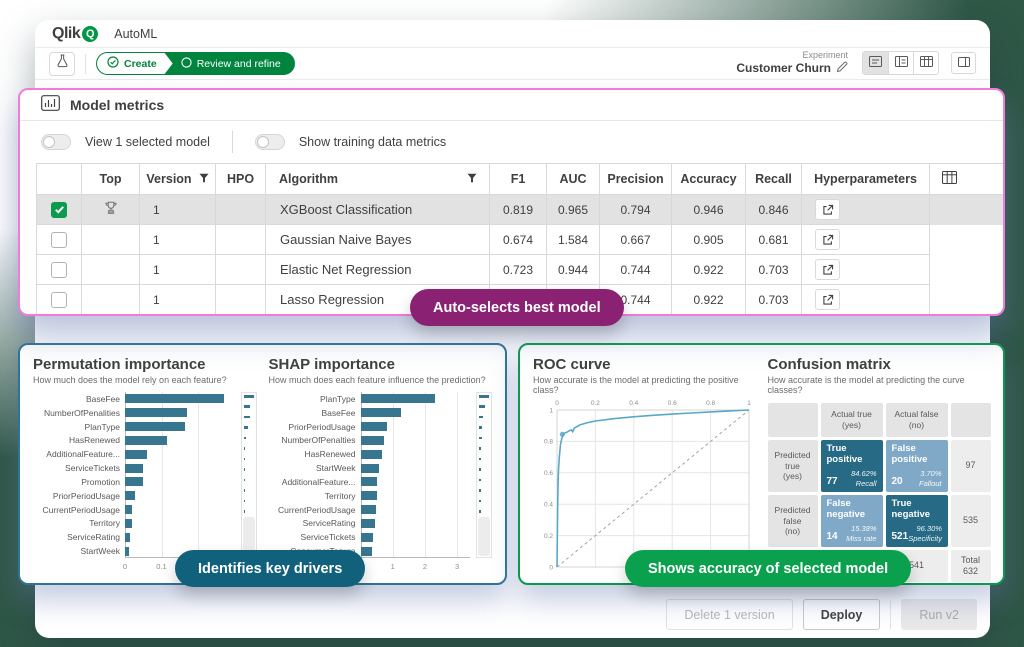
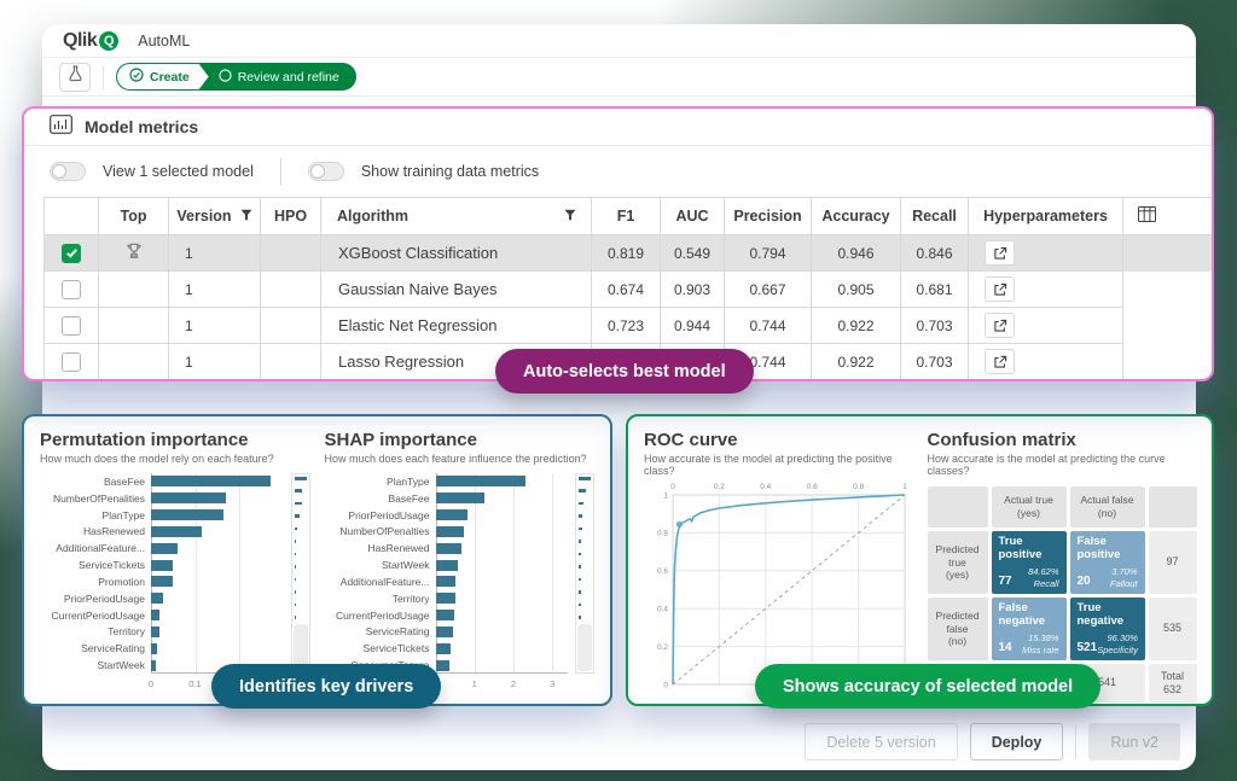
  Qlik
  Q
  AutoML
  Create
  Review and refine
- Experiment
- Customer Churn
- Delete 1 version
+ Delete 5 version
  Deploy
  Run v2
  Model metrics
  View 1 selected model
  Show training data metrics
  Top
  Version
  HPO
  Algorithm
  F1
  AUC
  Precision
  Accuracy
  Recall
  Hyperparameters
  1
  XGBoost Classification
  0.819
- 0.965
+ 0.549
  0.794
  0.946
  0.846
  1
  Gaussian Naive Bayes
  0.674
- 1.584
+ 0.903
  0.667
  0.905
  0.681
  1
  Elastic Net Regression
  0.723
  0.944
  0.744
  0.922
  0.703
  1
  Lasso Regression
  0.744
  0.922
  0.703
  Permutation importance
  How much does the model rely on each feature?
  BaseFee
  NumberOfPenalities
  PlanType
  HasRenewed
  AdditionalFeature...
  ServiceTickets
  Promotion
  PriorPeriodUsage
  CurrentPeriodUsage
  Territory
  ServiceRating
  StartWeek
  0
  0.1
  SHAP importance
  How much does each feature influence the prediction?
  PlanType
  BaseFee
  PriorPeriodUsage
  NumberOfPenalties
  HasRenewed
  StartWeek
  AdditionalFeature...
  Territory
  CurrentPeriodUsage
  ServiceRating
  ServiceTickets
  1
  2
  3
  ROC curve
  How accurate is the model at predicting the positive class?
  Confusion matrix
  How accurate is the model at predicting the curve classes?
  Actual true
  (yes)
  Actual false
  (no)
  Predicted true
  (yes)
  True positive
  77
  84.62%
  Recall
  False positive
  20
  3.70%
  Fallout
  97
  Predicted false
  (no)
  False negative
  14
  15.38%
  Miss rate
  True negative
  521
  96.30%
  Specificity
  535
  541
  Total
  632
  Auto-selects best model
  Identifies key drivers
  Shows accuracy of selected model
